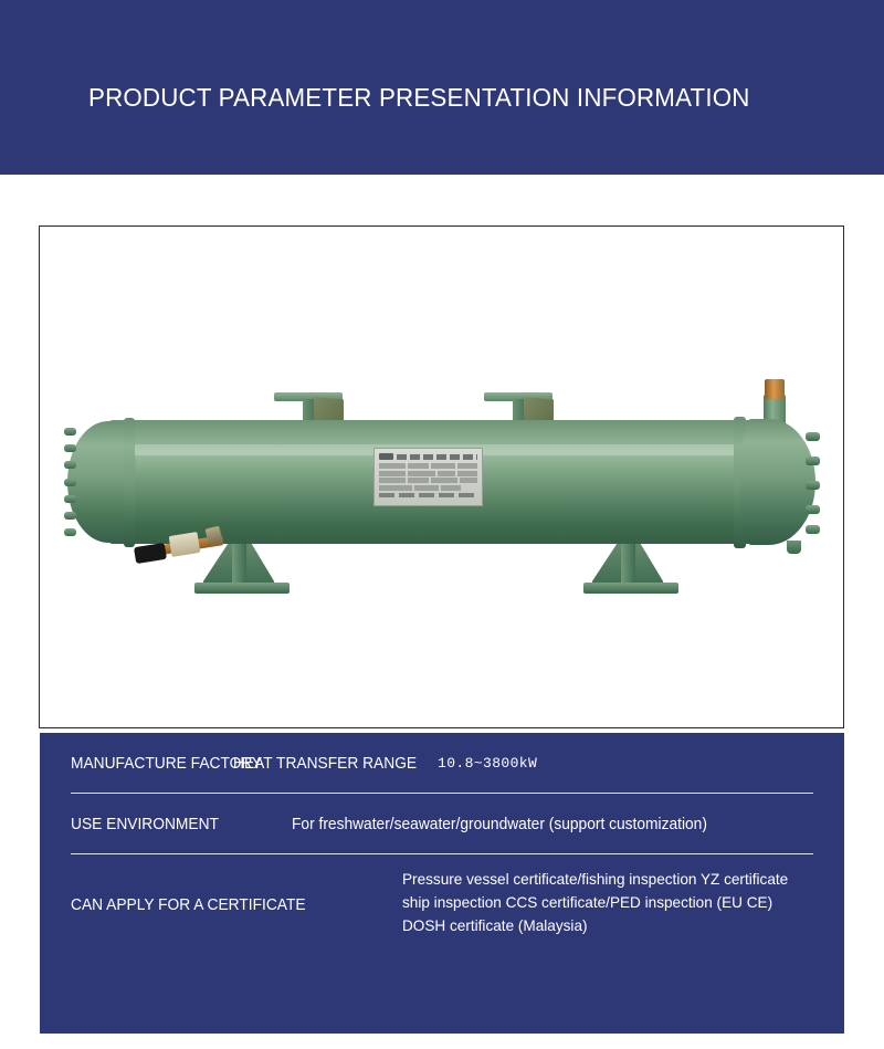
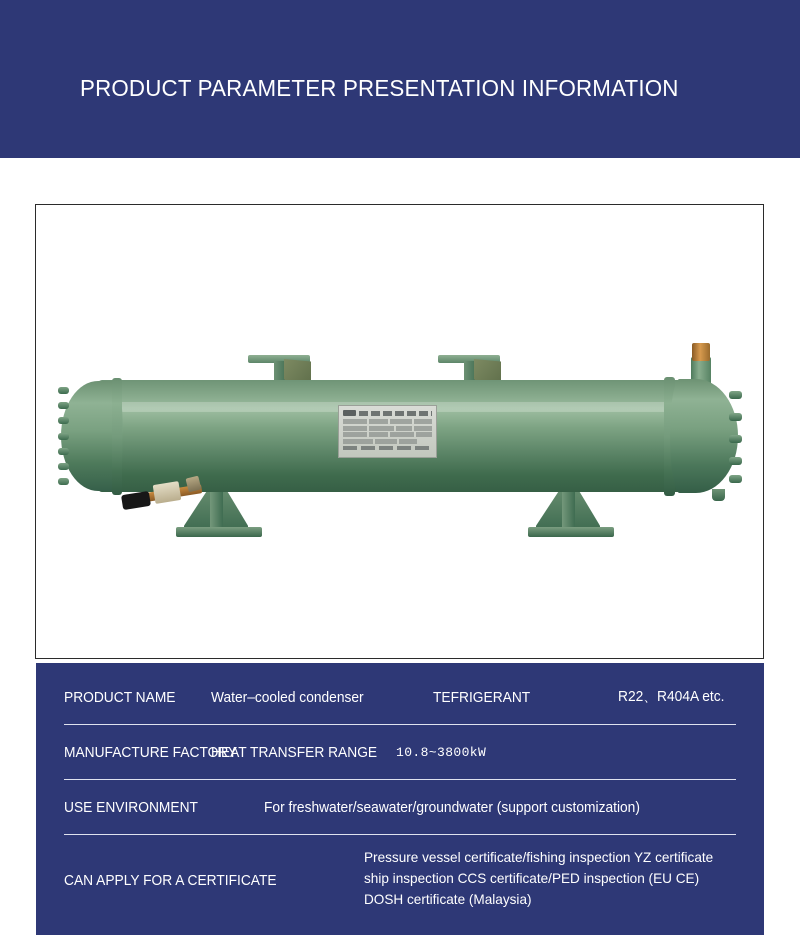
  PRODUCT PARAMETER PRESENTATION INFORMATION
+ PRODUCT NAME
+ Water–cooled condenser
+ TEFRIGERANT
+ R22、R404A etc.
  MANUFACTURE FACT
  HEAT TRANSFER RANGE
  10.8~3800kW
  USE ENVIRONMENT
  For freshwater/seawater/groundwater (support customization)
  CAN APPLY FOR A CERTIFICATE
  Pressure vessel certificate/fishing inspection YZ certificate
  ship inspection CCS certificate/PED inspection (EU CE)
  DOSH certificate (Malaysia)
